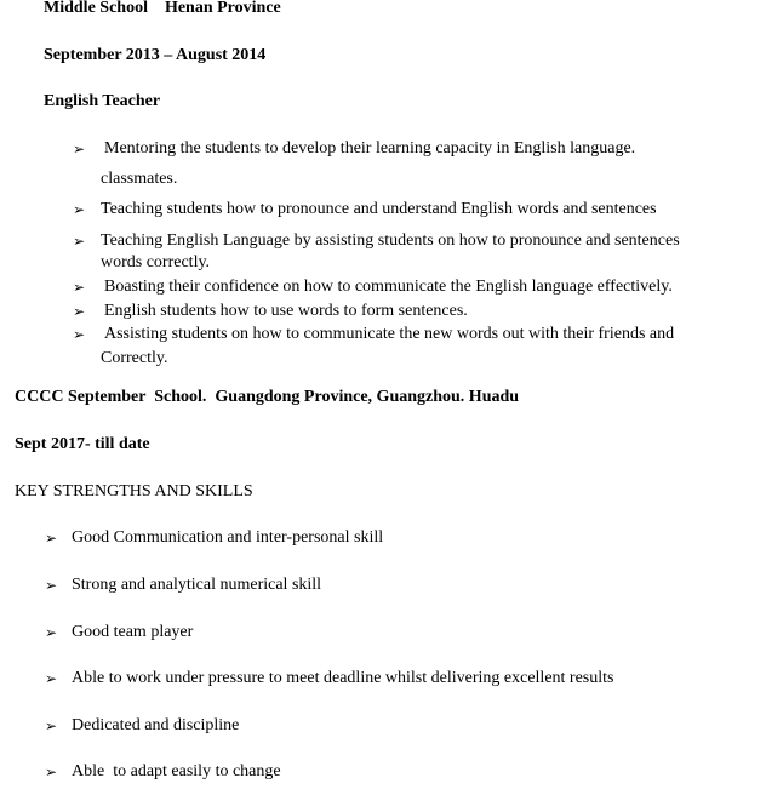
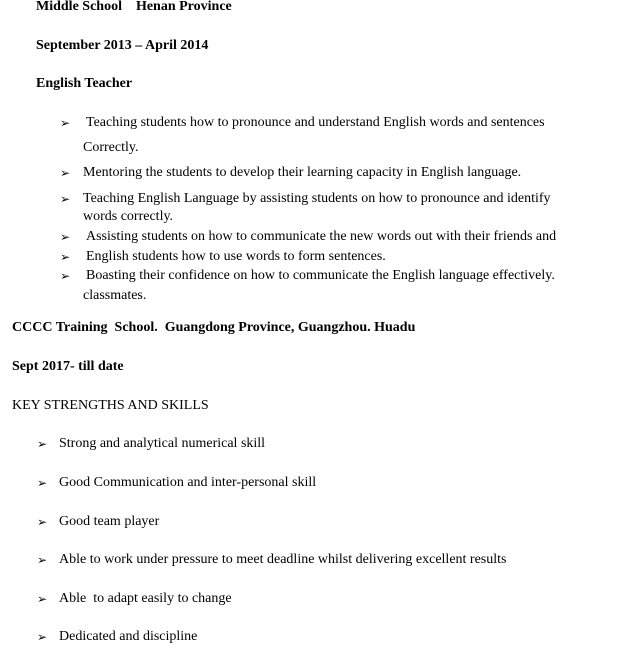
  Middle School Henan Province
- September 2013 – August 2014
+ September 2013 – April 2014
  English Teacher
  ➢
- Mentoring the students to develop their learning capacity in English language.
+ Teaching students how to pronounce and understand English words and sentences
- classmates.
+ Correctly.
  ➢
- Teaching students how to pronounce and understand English words and sentences
+ Mentoring the students to develop their learning capacity in English language.
  ➢
- Teaching English Language by assisting students on how to pronounce and sentences
+ Teaching English Language by assisting students on how to pronounce and identify
  words correctly.
  ➢
- Boasting their confidence on how to communicate the English language effectively.
+ Assisting students on how to communicate the new words out with their friends and
  ➢
  English students how to use words to form sentences.
  ➢
- Assisting students on how to communicate the new words out with their friends and
+ Boasting their confidence on how to communicate the English language effectively.
- Correctly.
+ classmates.
- CCCC September School. Guangdong Province, Guangzhou. Huadu
+ CCCC Training School. Guangdong Province, Guangzhou. Huadu
  Sept 2017- till date
  KEY STRENGTHS AND SKILLS
  ➢
- Good Communication and inter-personal skill
+ Strong and analytical numerical skill
  ➢
- Strong and analytical numerical skill
+ Good Communication and inter-personal skill
  ➢
  Good team player
  ➢
  Able to work under pressure to meet deadline whilst delivering excellent results
  ➢
- Dedicated and discipline
+ Able to adapt easily to change
  ➢
- Able to adapt easily to change
+ Dedicated and discipline
